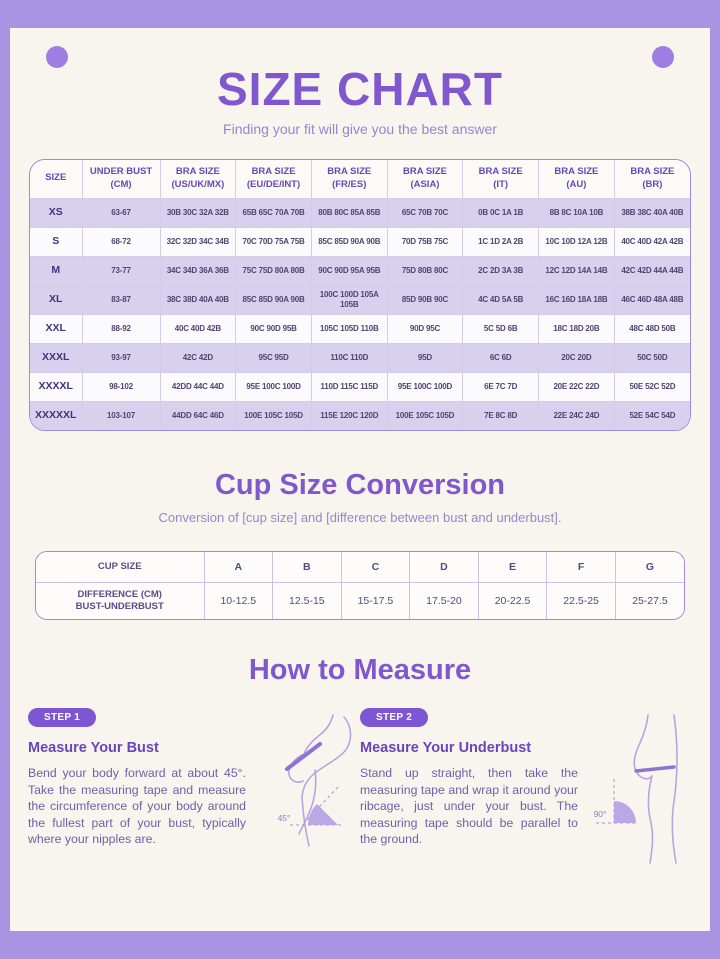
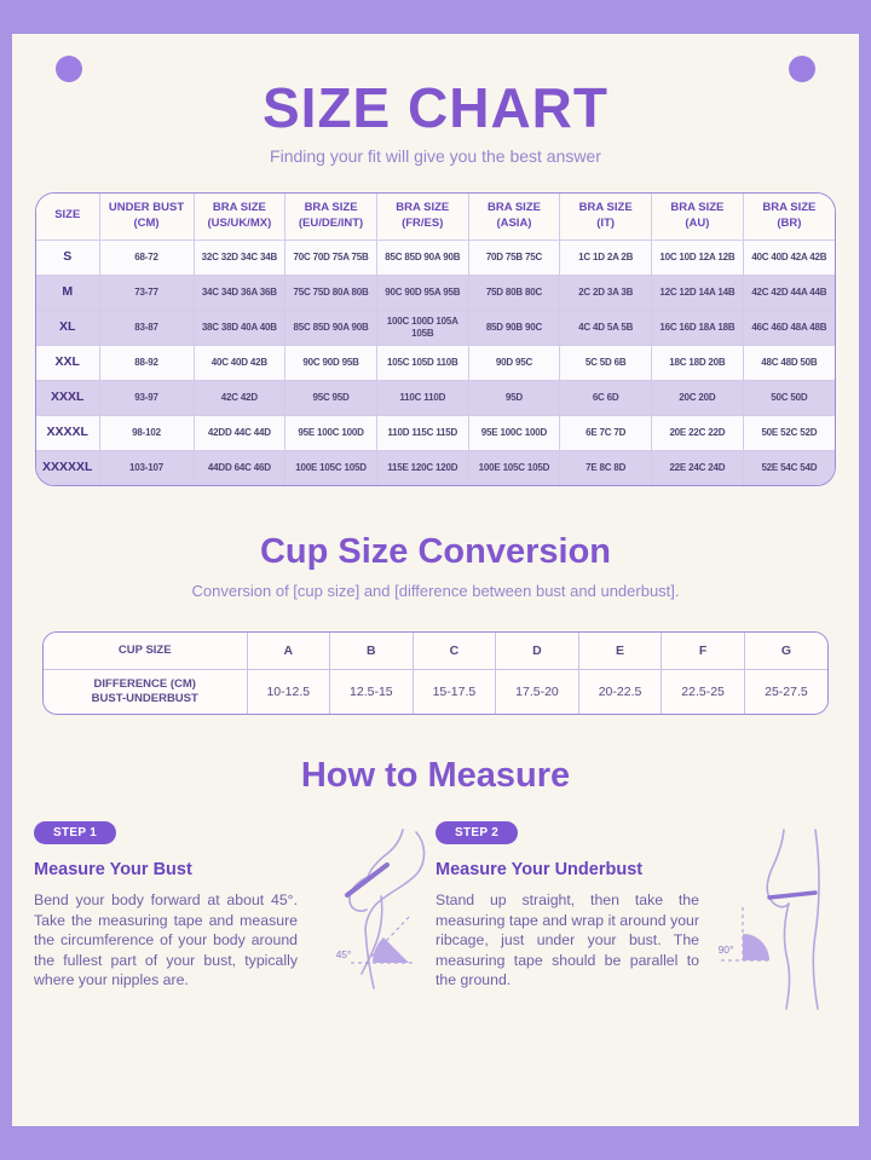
  SIZE CHART
  Finding your fit will give you the best answer
  SIZE	UNDER BUST(CM)	BRA SIZE(US/UK/MX)	BRA SIZE(EU/DE/INT)	BRA SIZE(FR/ES)	BRA SIZE(ASIA)	BRA SIZE(IT)	BRA SIZE(AU)	BRA SIZE(BR)
- XS	63-67	30B 30C 32A 32B	65B 65C 70A 70B	80B 80C 85A 85B	65C 70B 70C	0B 0C 1A 1B	8B 8C 10A 10B	38B 38C 40A 40B
  S	68-72	32C 32D 34C 34B	70C 70D 75A 75B	85C 85D 90A 90B	70D 75B 75C	1C 1D 2A 2B	10C 10D 12A 12B	40C 40D 42A 42B
  M	73-77	34C 34D 36A 36B	75C 75D 80A 80B	90C 90D 95A 95B	75D 80B 80C	2C 2D 3A 3B	12C 12D 14A 14B	42C 42D 44A 44B
  XL	83-87	38C 38D 40A 40B	85C 85D 90A 90B	100C 100D 105A 105B	85D 90B 90C	4C 4D 5A 5B	16C 16D 18A 18B	46C 46D 48A 48B
  XXL	88-92	40C 40D 42B	90C 90D 95B	105C 105D 110B	90D 95C	5C 5D 6B	18C 18D 20B	48C 48D 50B
  XXXL	93-97	42C 42D	95C 95D	110C 110D	95D	6C 6D	20C 20D	50C 50D
  XXXXL	98-102	42DD 44C 44D	95E 100C 100D	110D 115C 115D	95E 100C 100D	6E 7C 7D	20E 22C 22D	50E 52C 52D
  XXXXXL	103-107	44DD 64C 46D	100E 105C 105D	115E 120C 120D	100E 105C 105D	7E 8C 8D	22E 24C 24D	52E 54C 54D
  Cup Size Conversion
  Conversion of [cup size] and [difference between bust and underbust].
  CUP SIZE	A	B	C	D	E	F	G
  DIFFERENCE (CM)BUST-UNDERBUST	10-12.5	12.5-15	15-17.5	17.5-20	20-22.5	22.5-25	25-27.5
  How to Measure
  STEP 1
  Measure Your Bust
  Bend your body forward at about 45°. Take the measuring tape and measure the circumference of your body around the fullest part of your bust, typically where your nipples are.
  45°
  STEP 2
  Measure Your Underbust
  Stand up straight, then take the measuring tape and wrap it around your ribcage, just under your bust. The measuring tape should be parallel to the ground.
  90°
